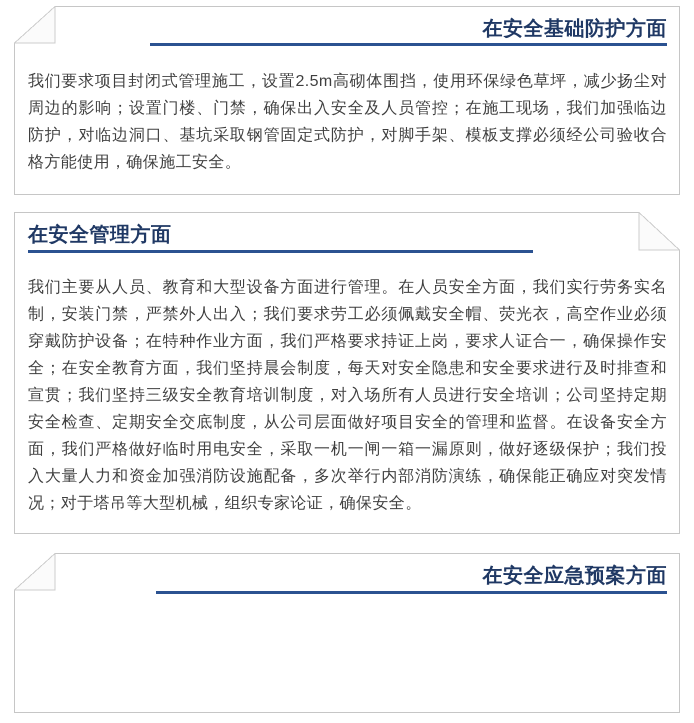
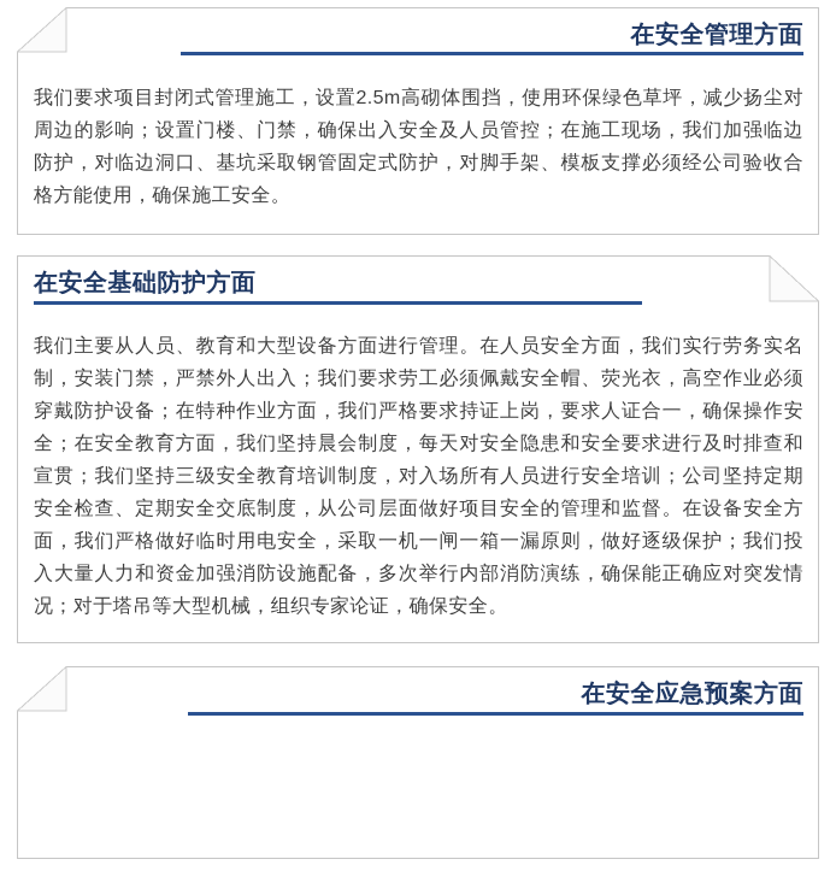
- 在安全基础防护方面
+ 在安全管理方面
  我们要求项目封闭式管理施工，设置2.5m高砌体围挡，使用环保绿色草坪，减少扬尘对周边的影响；设置门楼、门禁，确保出入安全及人员管控；在施工现场，我们加强临边防护，对临边洞口、基坑采取钢管固定式防护，对脚手架、模板支撑必须经公司验收合格方能使用，确保施工安全。
- 在安全管理方面
+ 在安全基础防护方面
  我们主要从人员、教育和大型设备方面进行管理。在人员安全方面，我们实行劳务实名制，安装门禁，严禁外人出入；我们要求劳工必须佩戴安全帽、荧光衣，高空作业必须穿戴防护设备；在特种作业方面，我们严格要求持证上岗，要求人证合一，确保操作安全；在安全教育方面，我们坚持晨会制度，每天对安全隐患和安全要求进行及时排查和宣贯；我们坚持三级安全教育培训制度，对入场所有人员进行安全培训；公司坚持定期安全检查、定期安全交底制度，从公司层面做好项目安全的管理和监督。在设备安全方面，我们严格做好临时用电安全，采取一机一闸一箱一漏原则，做好逐级保护；我们投入大量人力和资金加强消防设施配备，多次举行内部消防演练，确保能正确应对突发情况；对于塔吊等大型机械，组织专家论证，确保安全。
  在安全应急预案方面
